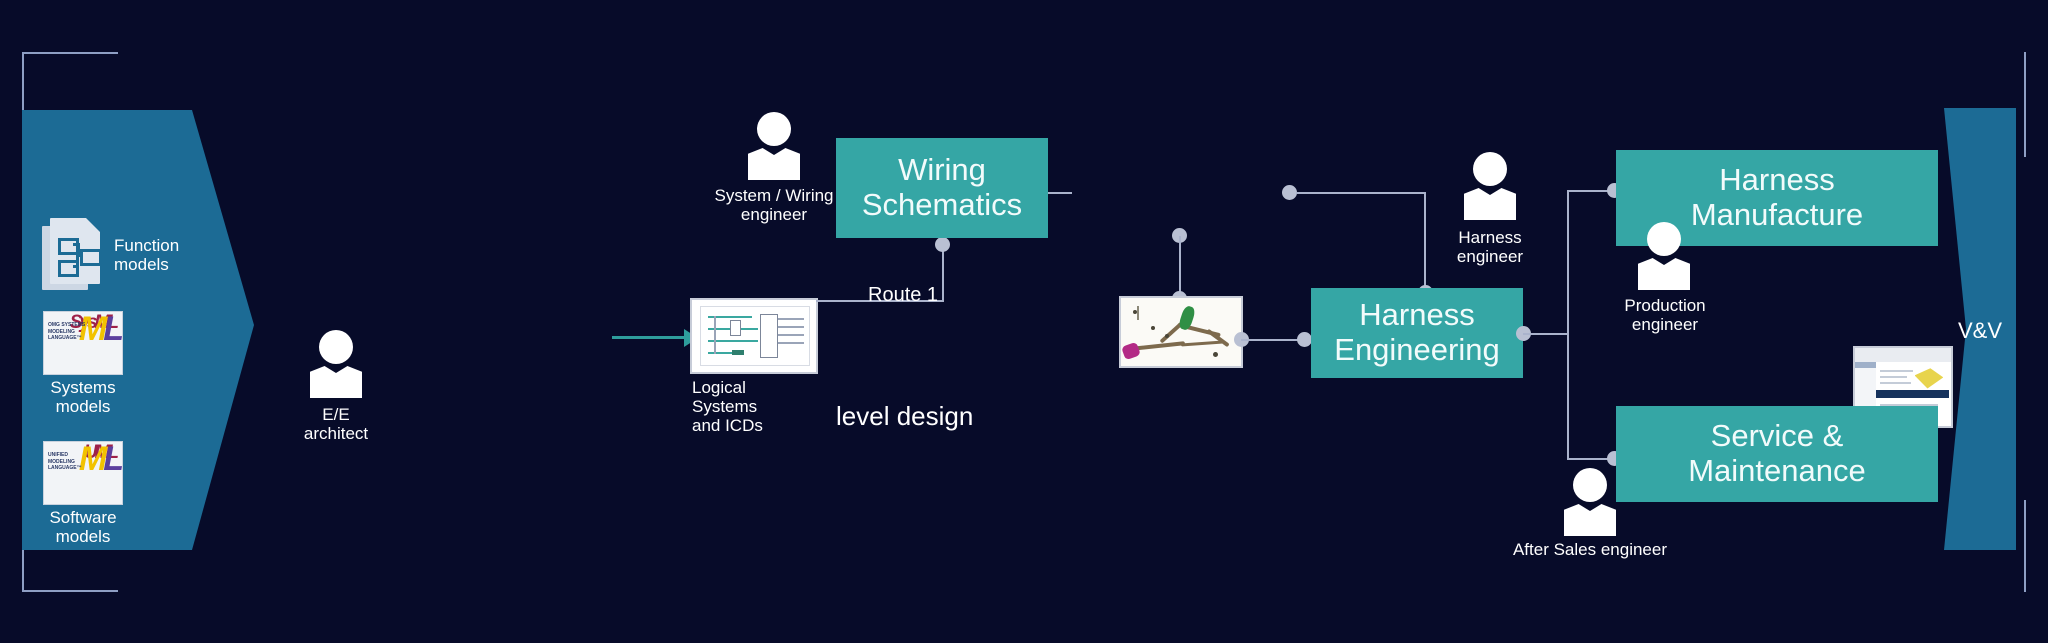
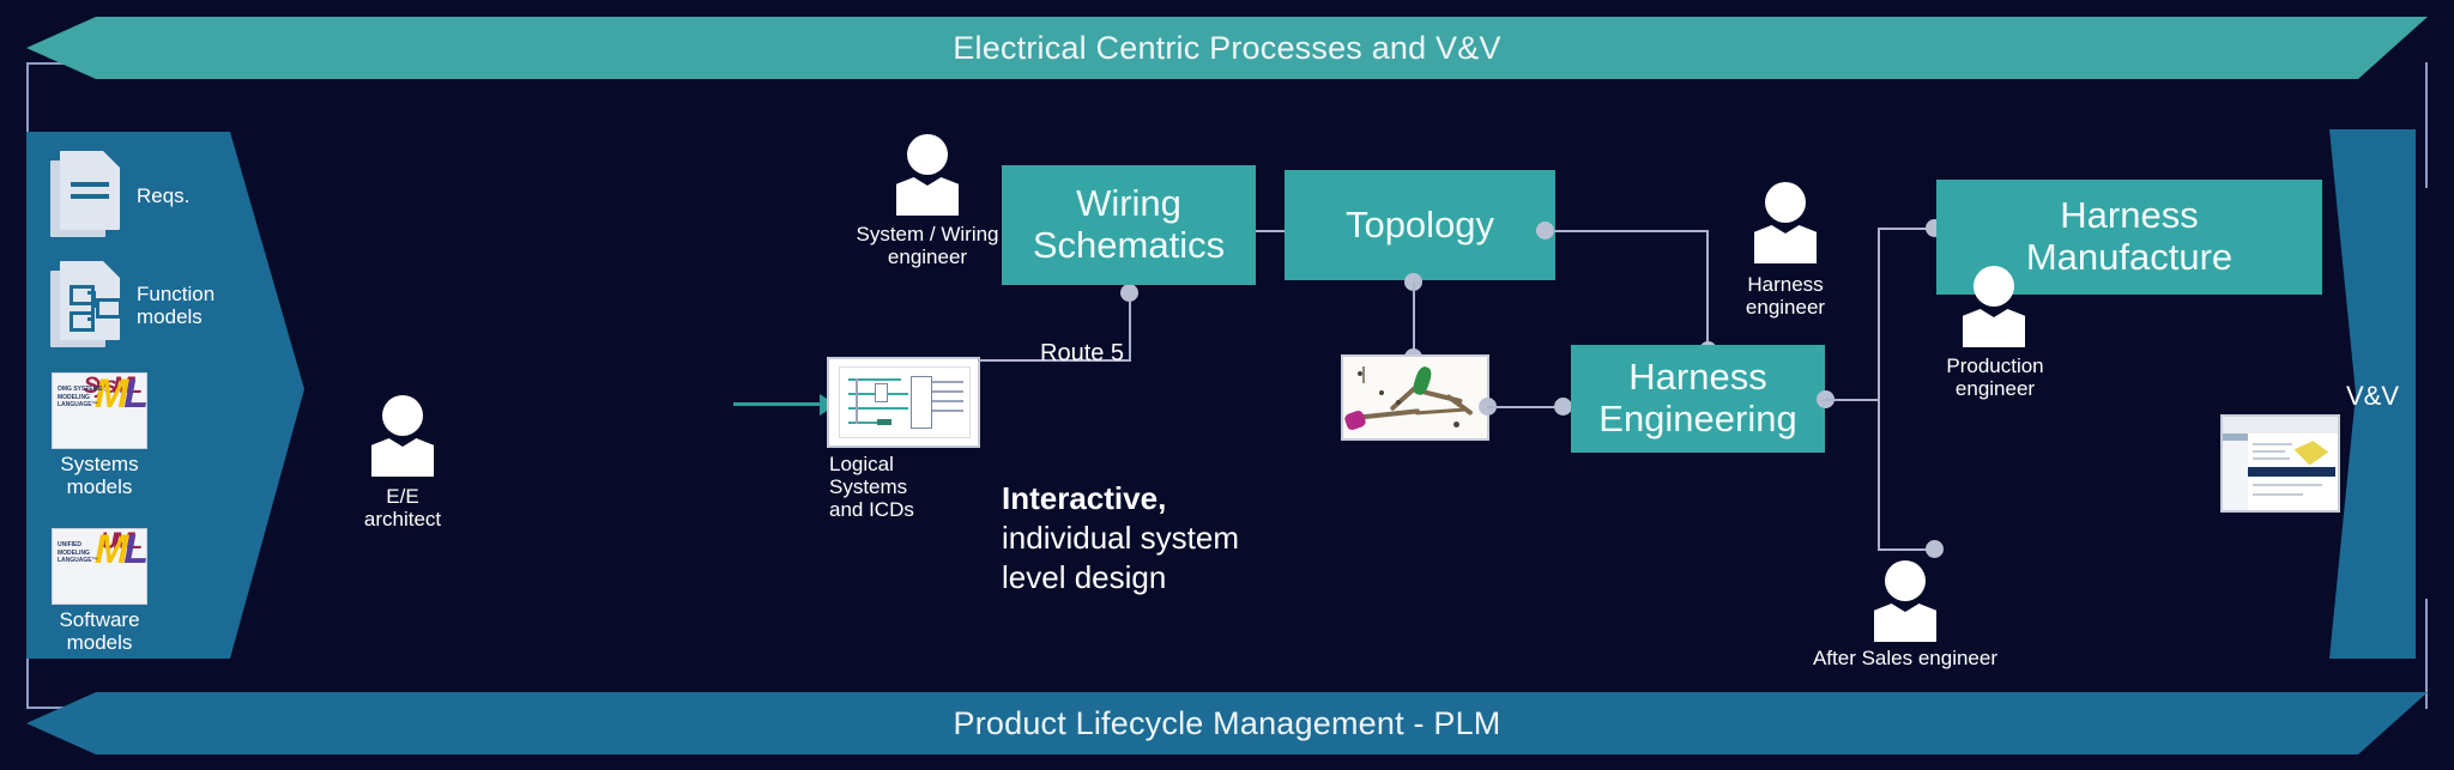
+ Electrical Centric Processes and V&V
+ Product Lifecycle Management - PLM
+ Reqs.
  Function
  models
  SysML
  ML
  Systems
  models
  UML
  ML
  Software
  models
  E/E
  architect
  Logical
  Systems
  and ICDs
- Route 1
+ Route 5
  System / Wiring
  engineer
  Wiring
  Schematics
+ Topology
  Harness
  engineer
  Harness
  Engineering
  Harness
  Manufacture
  Production
  engineer
- Service &
- Maintenance
  After Sales engineer
+ Interactive,
+ individual system
  level design
  V&V
